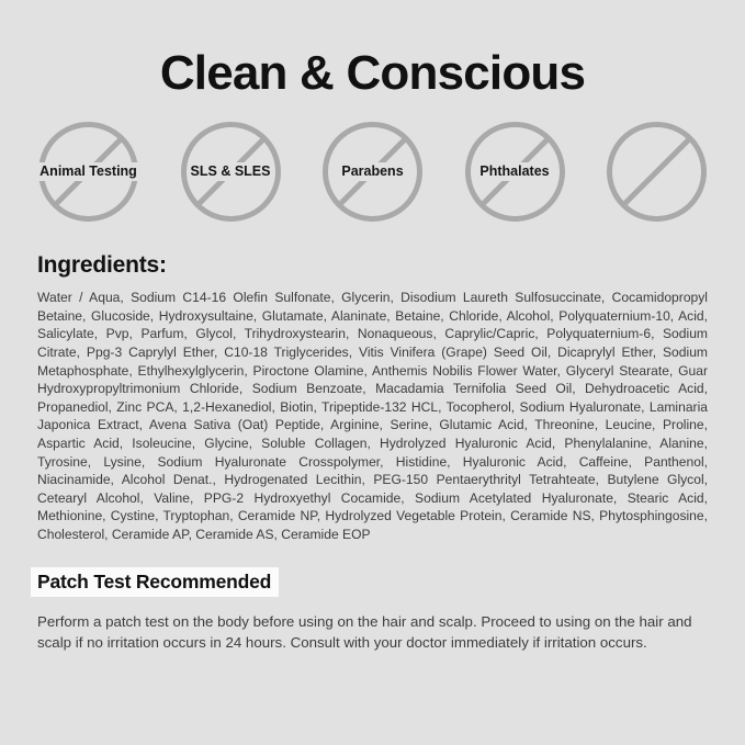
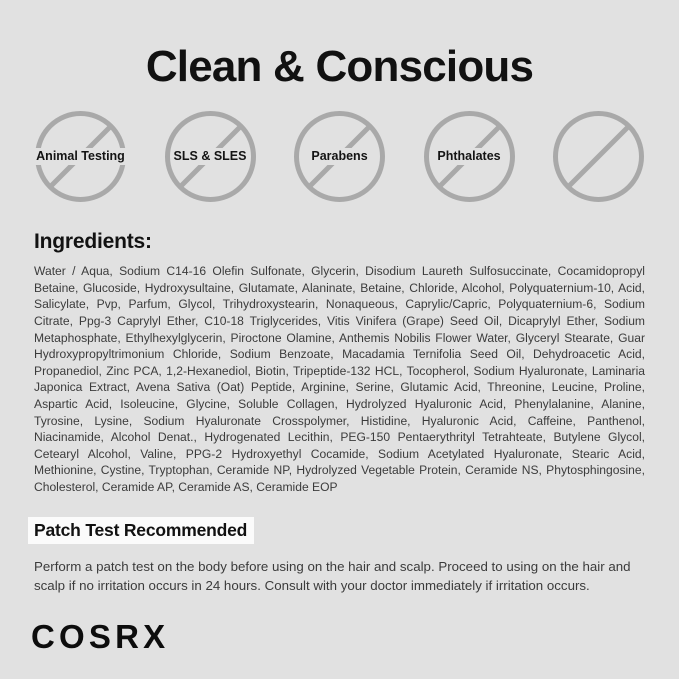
  Clean & Conscious
  Animal Testing
  SLS & SLES
  Parabens
  Phthalates
  Ingredients:
  Water / Aqua, Sodium C14-16 Olefin Sulfonate, Glycerin, Disodium Laureth Sulfosuccinate, Cocamidopropyl Betaine, Glucoside, Hydroxysultaine, Glutamate, Alaninate, Betaine, Chloride, Alcohol, Polyquaternium-10, Acid, Salicylate, Pvp, Parfum, Glycol, Trihydroxystearin, Nonaqueous, Caprylic/Capric, Polyquaternium-6, Sodium Citrate, Ppg-3 Caprylyl Ether, C10-18 Triglycerides, Vitis Vinifera (Grape) Seed Oil, Dicaprylyl Ether, Sodium Metaphosphate, Ethylhexylglycerin, Piroctone Olamine, Anthemis Nobilis Flower Water, Glyceryl Stearate, Guar Hydroxypropyltrimonium Chloride, Sodium Benzoate, Macadamia Ternifolia Seed Oil, Dehydroacetic Acid, Propanediol, Zinc PCA, 1,2-Hexanediol, Biotin, Tripeptide-132 HCL, Tocopherol, Sodium Hyaluronate, Laminaria Japonica Extract, Avena Sativa (Oat) Peptide, Arginine, Serine, Glutamic Acid, Threonine, Leucine, Proline, Aspartic Acid, Isoleucine, Glycine, Soluble Collagen, Hydrolyzed Hyaluronic Acid, Phenylalanine, Alanine, Tyrosine, Lysine, Sodium Hyaluronate Crosspolymer, Histidine, Hyaluronic Acid, Caffeine, Panthenol, Niacinamide, Alcohol Denat., Hydrogenated Lecithin, PEG-150 Pentaerythrityl Tetrahteate, Butylene Glycol, Cetearyl Alcohol, Valine, PPG-2 Hydroxyethyl Cocamide, Sodium Acetylated Hyaluronate, Stearic Acid, Methionine, Cystine, Tryptophan, Ceramide NP, Hydrolyzed Vegetable Protein, Ceramide NS, Phytosphingosine, Cholesterol, Ceramide AP, Ceramide AS, Ceramide EOP
  Patch Test Recommended
  Perform a patch test on the body before using on the hair and scalp. Proceed to using on the hair and scalp if no irritation occurs in 24 hours. Consult with your doctor immediately if irritation occurs.
+ COSRX
